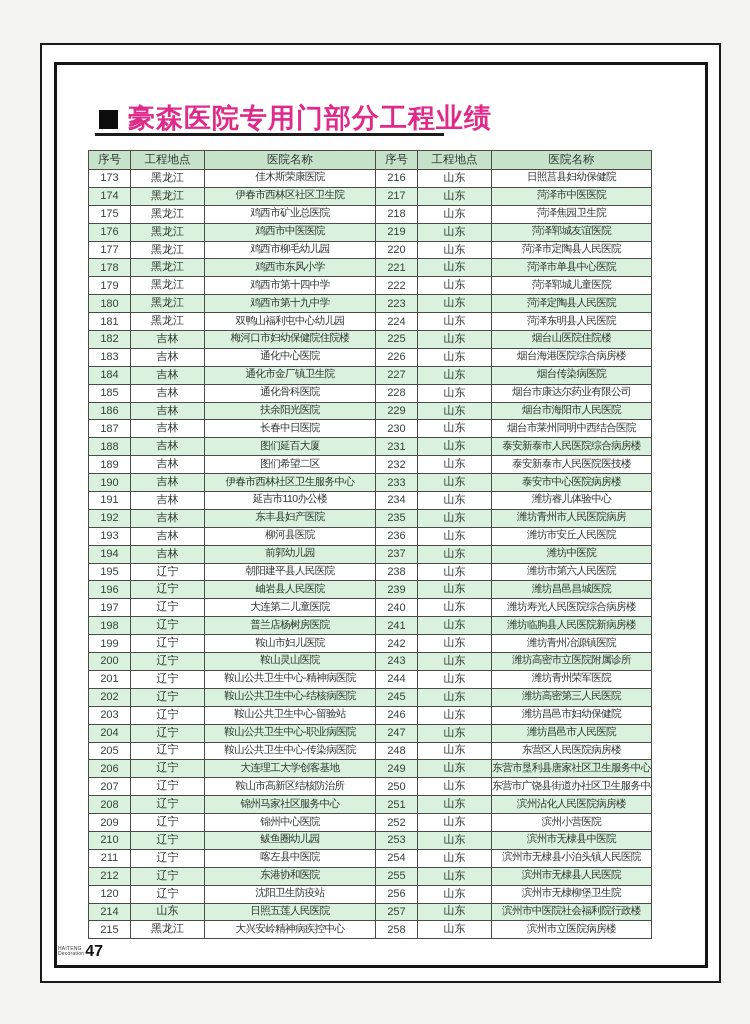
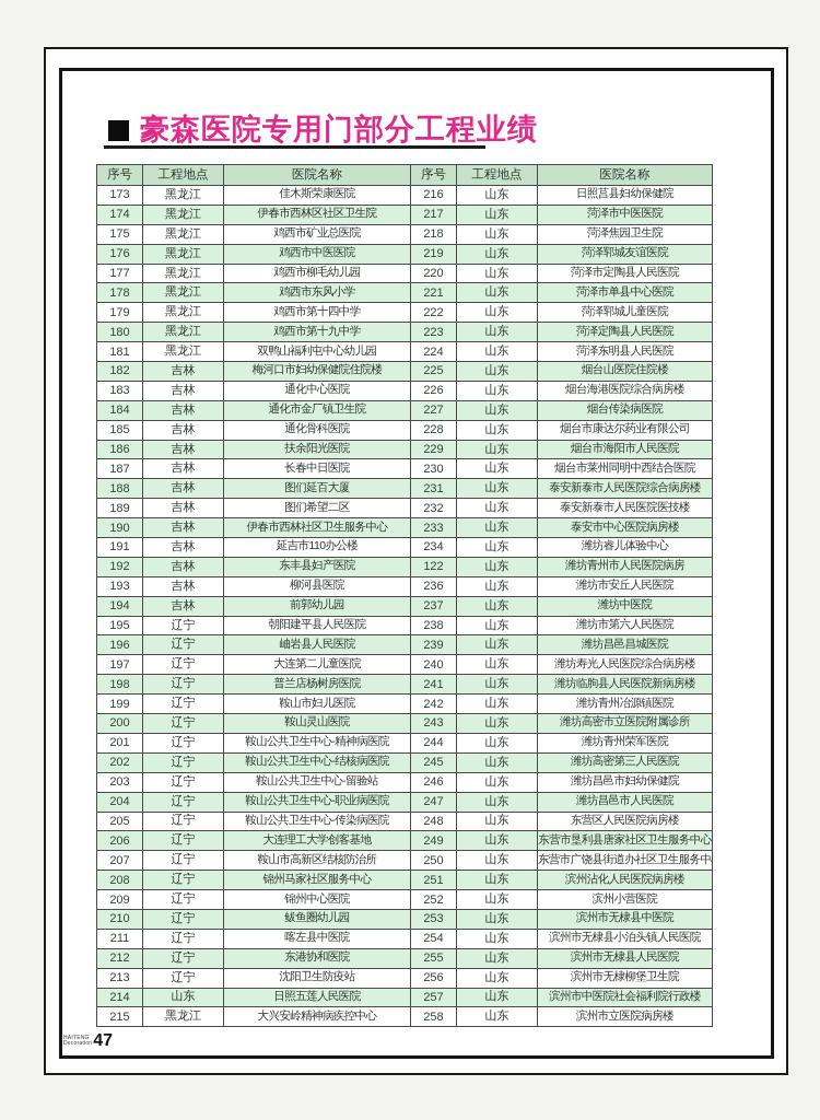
  豪森医院专用门部分工程业绩
  序号	工程地点	医院名称	序号	工程地点	医院名称
  173	黑龙江	佳木斯荣康医院	216	山东	日照莒县妇幼保健院
  174	黑龙江	伊春市西林区社区卫生院	217	山东	菏泽市中医医院
  175	黑龙江	鸡西市矿业总医院	218	山东	菏泽焦园卫生院
  176	黑龙江	鸡西市中医医院	219	山东	菏泽郓城友谊医院
  177	黑龙江	鸡西市柳毛幼儿园	220	山东	菏泽市定陶县人民医院
  178	黑龙江	鸡西市东风小学	221	山东	菏泽市单县中心医院
  179	黑龙江	鸡西市第十四中学	222	山东	菏泽郓城儿童医院
  180	黑龙江	鸡西市第十九中学	223	山东	菏泽定陶县人民医院
  181	黑龙江	双鸭山福利屯中心幼儿园	224	山东	菏泽东明县人民医院
  182	吉林	梅河口市妇幼保健院住院楼	225	山东	烟台山医院住院楼
  183	吉林	通化中心医院	226	山东	烟台海港医院综合病房楼
  184	吉林	通化市金厂镇卫生院	227	山东	烟台传染病医院
  185	吉林	通化骨科医院	228	山东	烟台市康达尔药业有限公司
  186	吉林	扶余阳光医院	229	山东	烟台市海阳市人民医院
  187	吉林	长春中日医院	230	山东	烟台市莱州同明中西结合医院
  188	吉林	图们延百大厦	231	山东	泰安新泰市人民医院综合病房楼
  189	吉林	图们希望二区	232	山东	泰安新泰市人民医院医技楼
  190	吉林	伊春市西林社区卫生服务中心	233	山东	泰安市中心医院病房楼
  191	吉林	延吉市110办公楼	234	山东	潍坊睿儿体验中心
- 192	吉林	东丰县妇产医院	235	山东	潍坊青州市人民医院病房
+ 192	吉林	东丰县妇产医院	122	山东	潍坊青州市人民医院病房
  193	吉林	柳河县医院	236	山东	潍坊市安丘人民医院
  194	吉林	前郭幼儿园	237	山东	潍坊中医院
  195	辽宁	朝阳建平县人民医院	238	山东	潍坊市第六人民医院
  196	辽宁	岫岩县人民医院	239	山东	潍坊昌邑昌城医院
  197	辽宁	大连第二儿童医院	240	山东	潍坊寿光人民医院综合病房楼
  198	辽宁	普兰店杨树房医院	241	山东	潍坊临朐县人民医院新病房楼
  199	辽宁	鞍山市妇儿医院	242	山东	潍坊青州冶源镇医院
  200	辽宁	鞍山灵山医院	243	山东	潍坊高密市立医院附属诊所
  201	辽宁	鞍山公共卫生中心-精神病医院	244	山东	潍坊青州荣军医院
  202	辽宁	鞍山公共卫生中心-结核病医院	245	山东	潍坊高密第三人民医院
  203	辽宁	鞍山公共卫生中心-留验站	246	山东	潍坊昌邑市妇幼保健院
  204	辽宁	鞍山公共卫生中心-职业病医院	247	山东	潍坊昌邑市人民医院
  205	辽宁	鞍山公共卫生中心-传染病医院	248	山东	东营区人民医院病房楼
  206	辽宁	大连理工大学创客基地	249	山东	东营市垦利县唐家社区卫生服务中心
  207	辽宁	鞍山市高新区结核防治所	250	山东	东营市广饶县街道办社区卫生服务中
  208	辽宁	锦州马家社区服务中心	251	山东	滨州沾化人民医院病房楼
  209	辽宁	锦州中心医院	252	山东	滨州小营医院
  210	辽宁	鲅鱼圈幼儿园	253	山东	滨州市无棣县中医院
  211	辽宁	喀左县中医院	254	山东	滨州市无棣县小泊头镇人民医院
  212	辽宁	东港协和医院	255	山东	滨州市无棣县人民医院
- 120	辽宁	沈阳卫生防疫站	256	山东	滨州市无棣柳堡卫生院
+ 213	辽宁	沈阳卫生防疫站	256	山东	滨州市无棣柳堡卫生院
  214	山东	日照五莲人民医院	257	山东	滨州市中医院社会福利院行政楼
  215	黑龙江	大兴安岭精神病疾控中心	258	山东	滨州市立医院病房楼
  47
